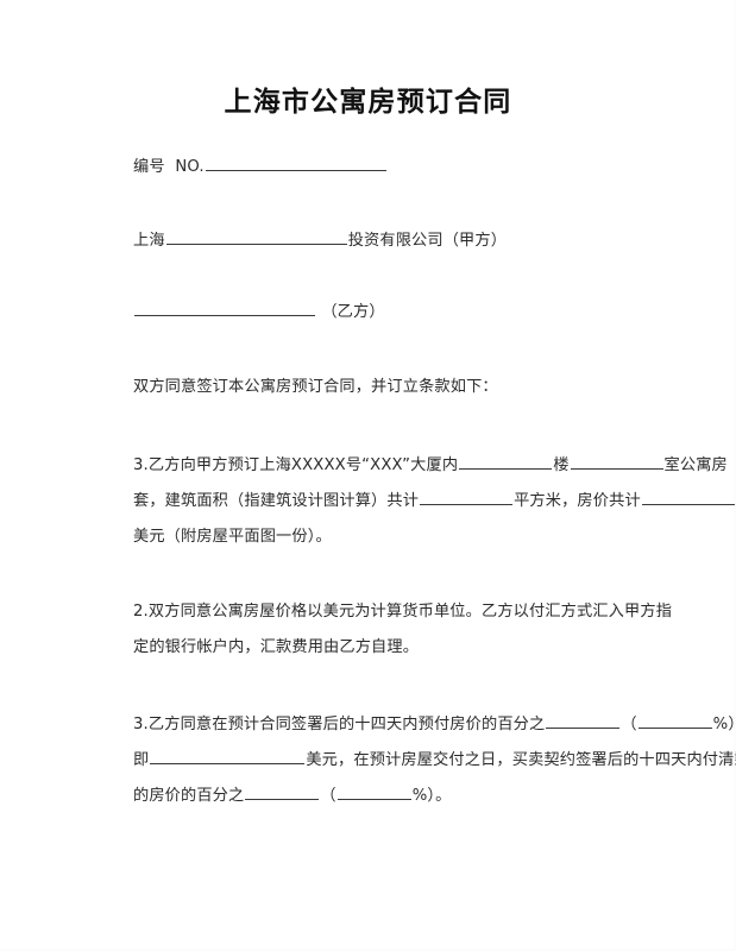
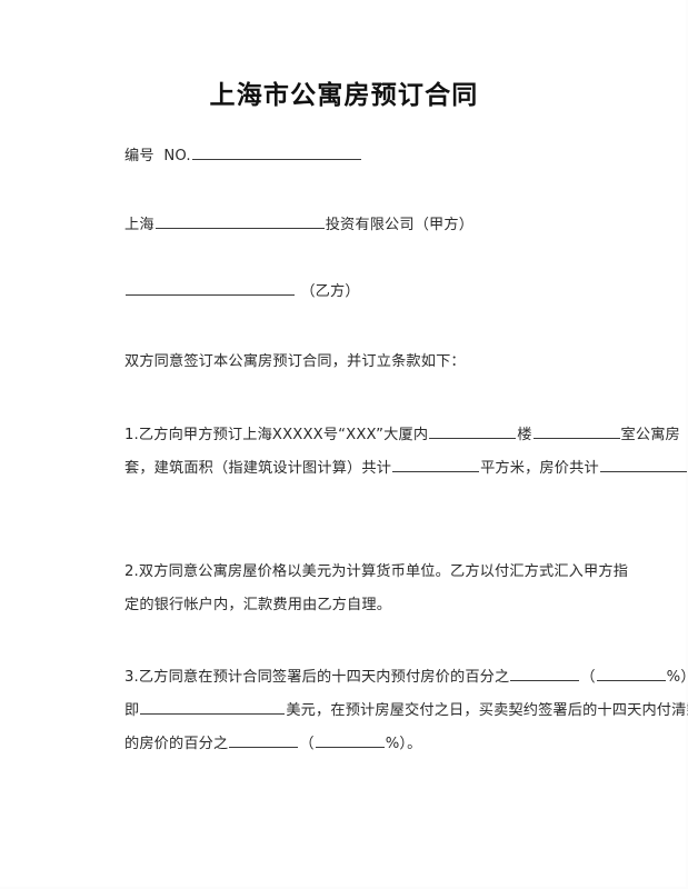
  上海市公寓房预订合同
  编号 NO.
  上海 投资有限公司（甲方）
  （乙方）
  双方同意签订本公寓房预订合同，并订立条款如下：
- 3.乙方向甲方预订上海XXXXX号“XXX”大厦内 楼 室公寓房
+ 1.乙方向甲方预订上海XXXXX号“XXX”大厦内 楼 室公寓房
  套，建筑面积（指建筑设计图计算）共计 平方米，房价共计
- 美元（附房屋平面图一份）。
  2.双方同意公寓房屋价格以美元为计算货币单位。乙方以付汇方式汇入甲方指
  定的银行帐户内，汇款费用由乙方自理。
  3.乙方同意在预计合同签署后的十四天内预付房价的百分之 （ %
  即 美元，在预计房屋交付之日，买卖契约签署后的十四天内付清
  的房价的百分之 （ %）。
